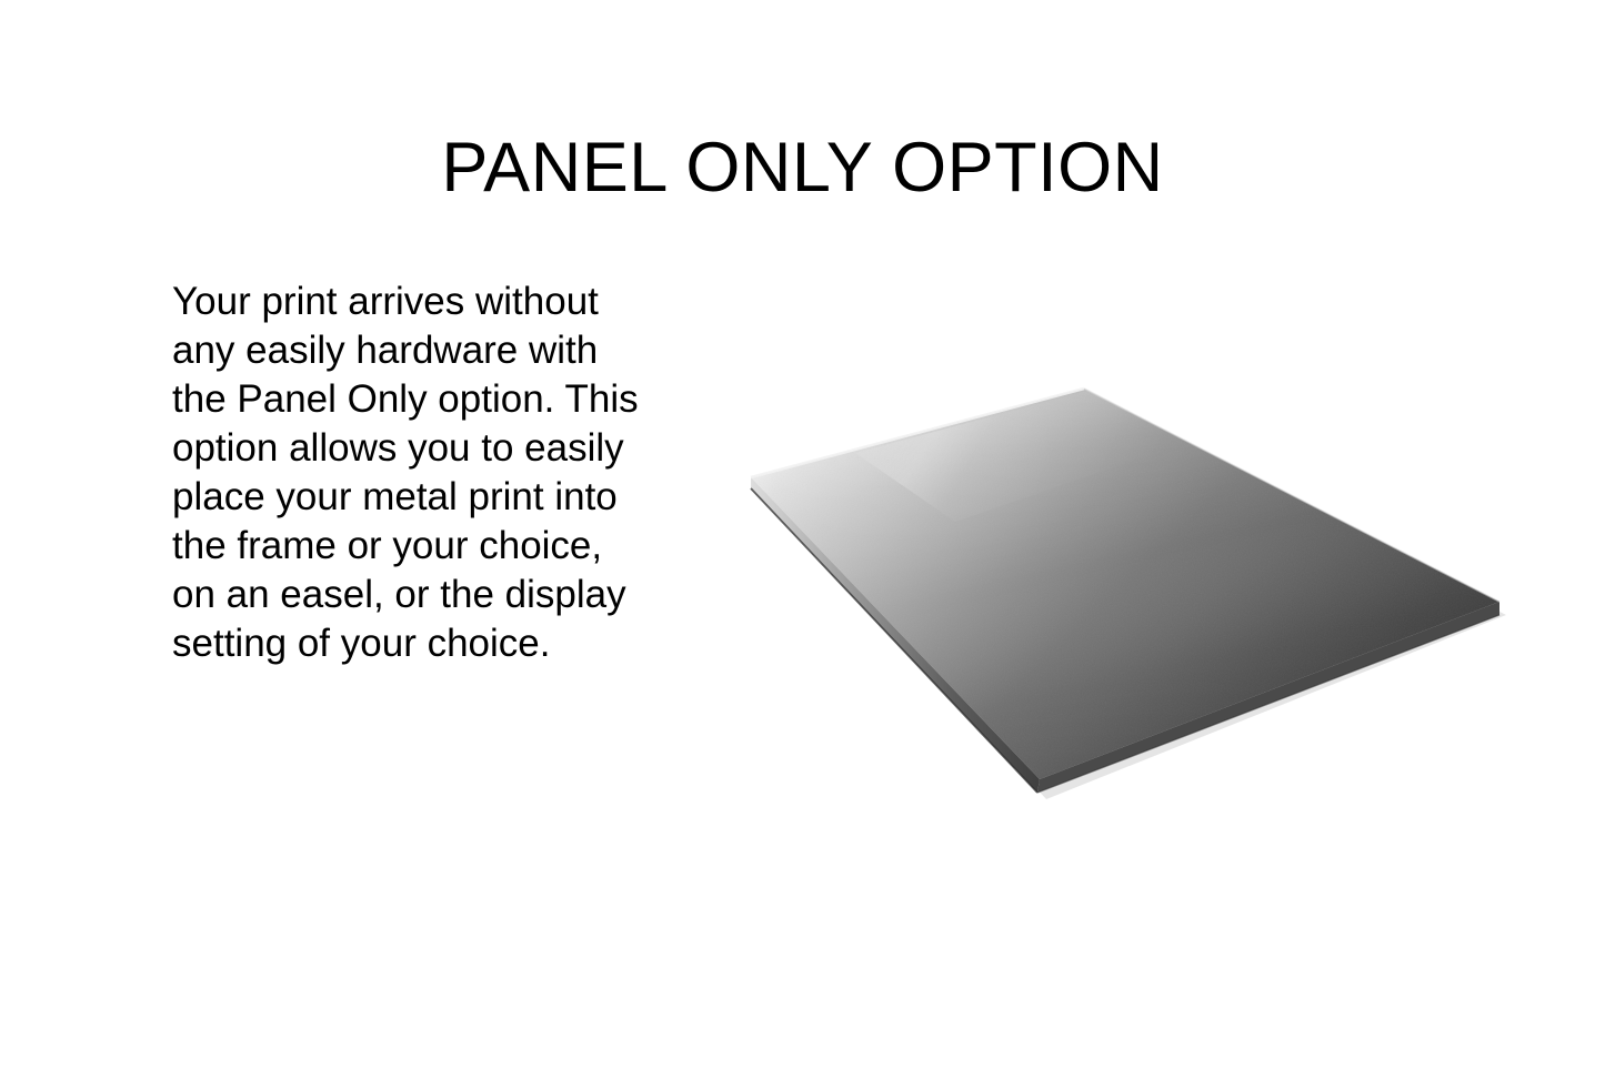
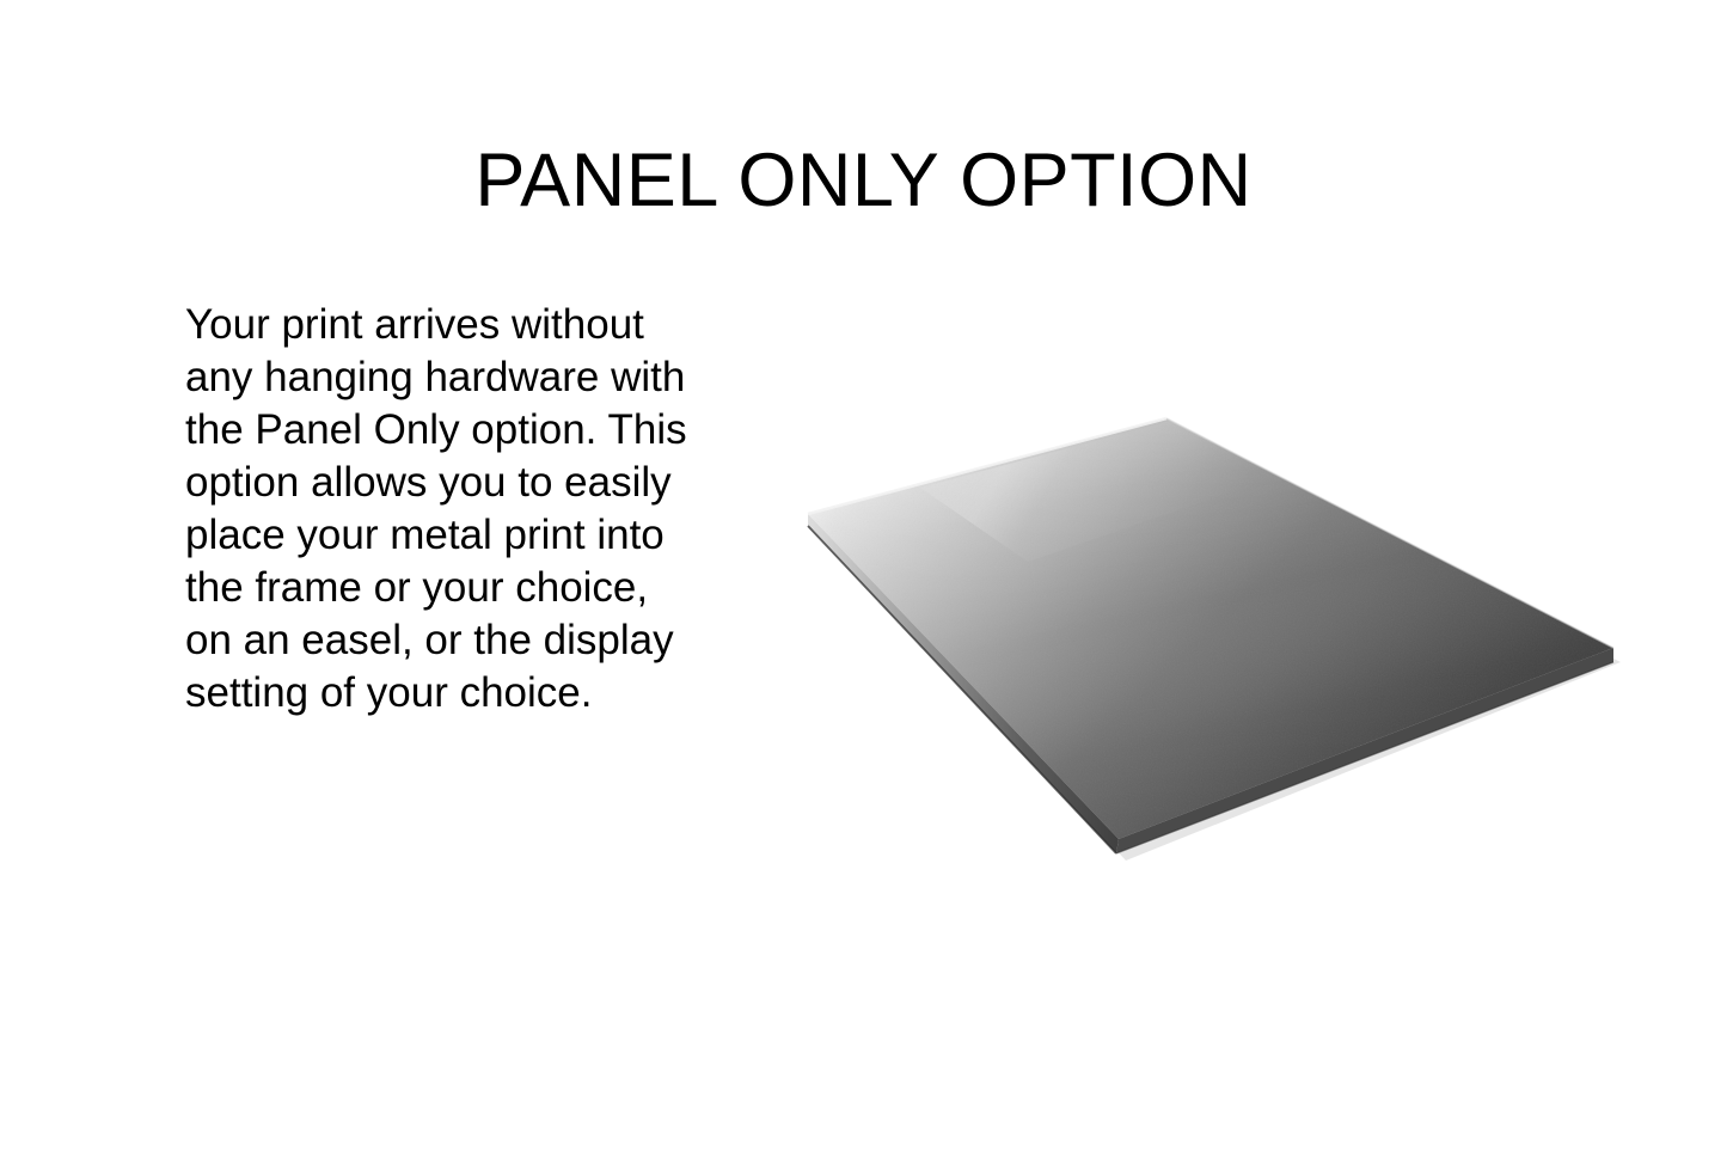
  PANEL ONLY OPTION
- Your print arrives without any easily hardware with the Panel Only option. This option allows you to easily place your metal print into the frame or your choice, on an easel, or the display setting of your choice.
+ Your print arrives without any hanging hardware with the Panel Only option. This option allows you to easily place your metal print into the frame or your choice, on an easel, or the display setting of your choice.
